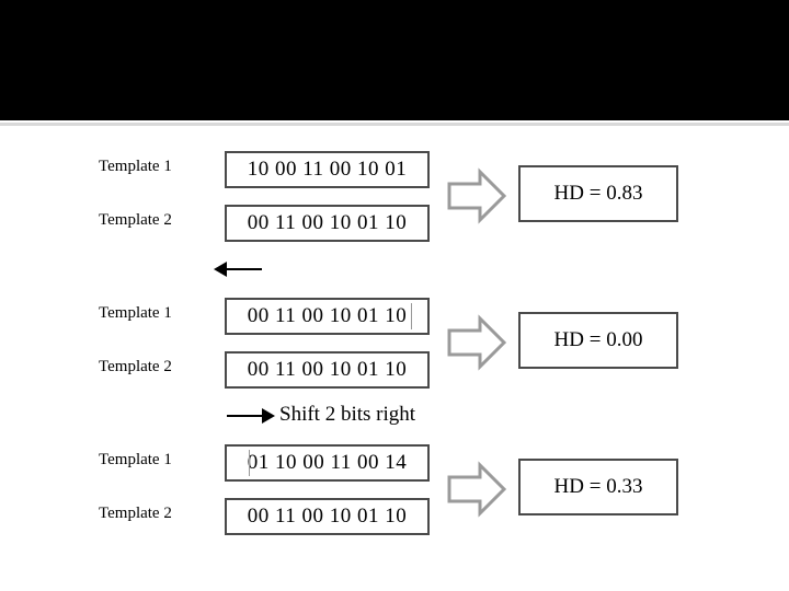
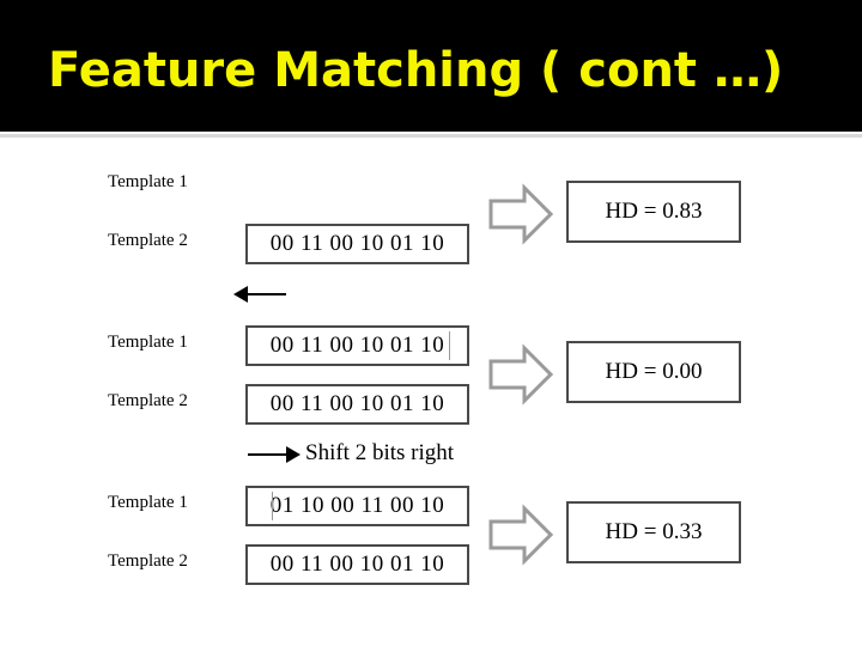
+ Feature Matching ( cont …)
  Template 1
- 10 00 11 00 10 01
  Template 2
  00 11 00 10 01 10
  HD = 0.83
  Template 1
  00 11 00 10 01 10
  Template 2
  00 11 00 10 01 10
  HD = 0.00
  Shift 2 bits right
  Template 1
- 01 10 00 11 00 14
+ 01 10 00 11 00 10
  Template 2
  00 11 00 10 01 10
  HD = 0.33
